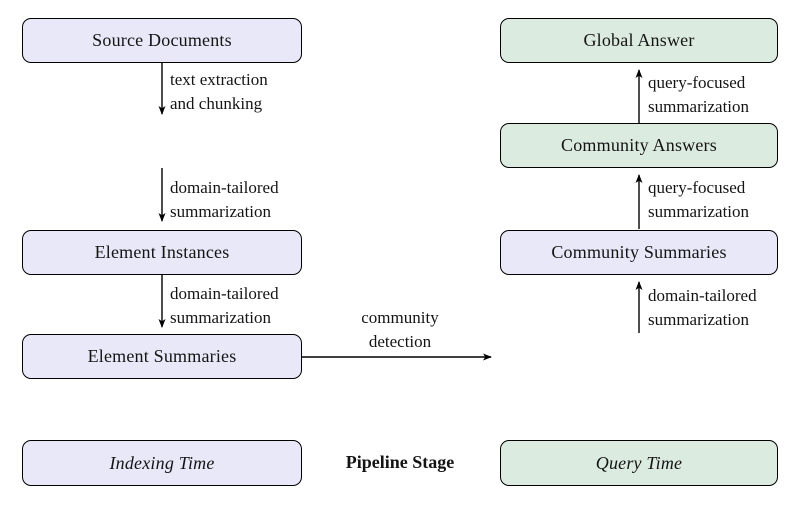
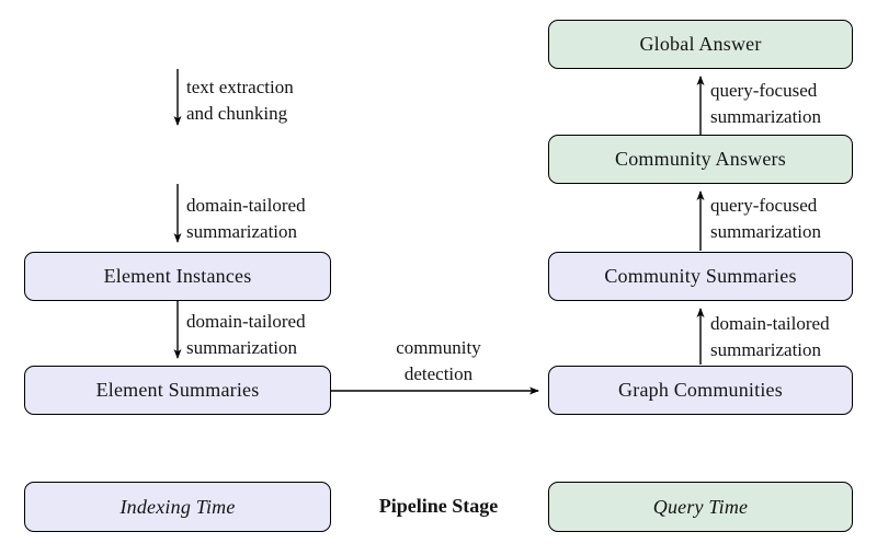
- Source Documents
  Element Instances
  Element Summaries
  Global Answer
  Community Answers
  Community Summaries
+ Graph Communities
  text extraction
  and chunking
  domain-tailored
  summarization
  domain-tailored
  summarization
  community
  detection
  domain-tailored
  summarization
  query-focused
  summarization
  query-focused
  summarization
  Indexing Time
  Pipeline Stage
  Query Time
